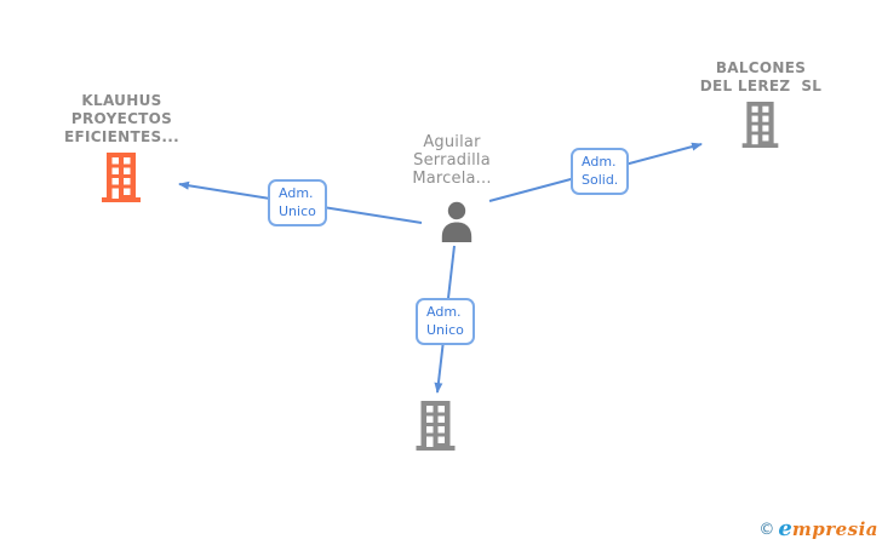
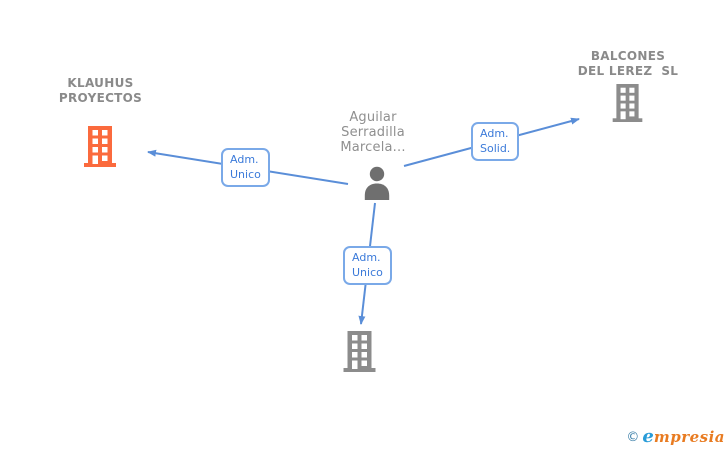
  Adm.
  Unico
  Adm.
  Solid.
  Adm.
  Unico
  KLAUHUS
  PROYECTOS
- EFICIENTES...
  Aguilar
  Serradilla
  Marcela...
  BALCONES
  DEL LEREZ SL
  © empresia
